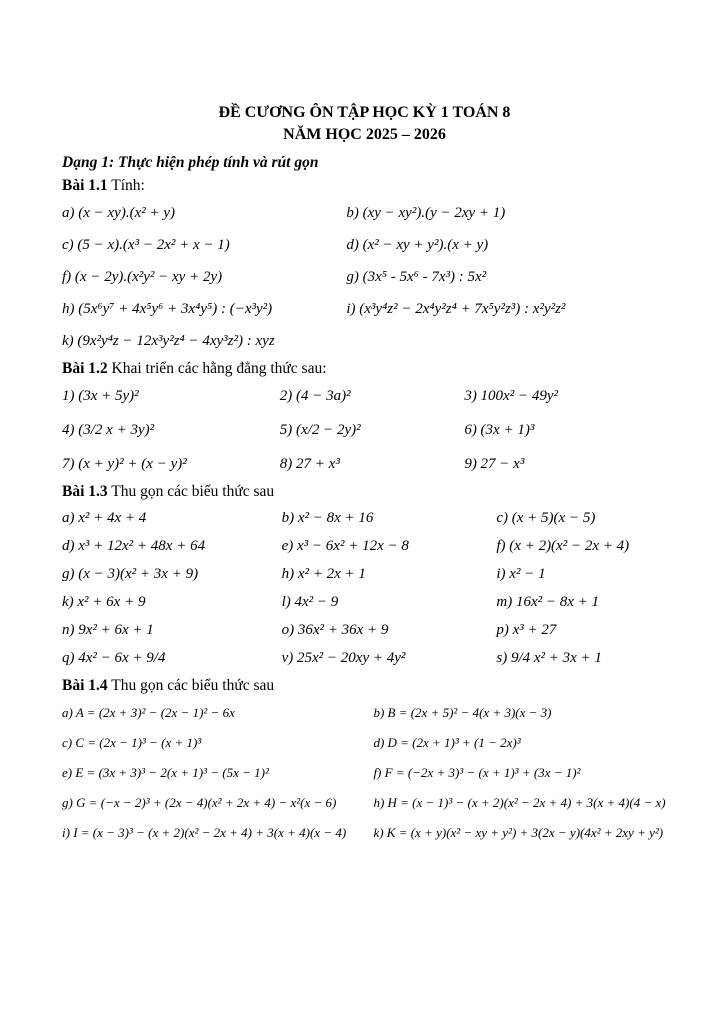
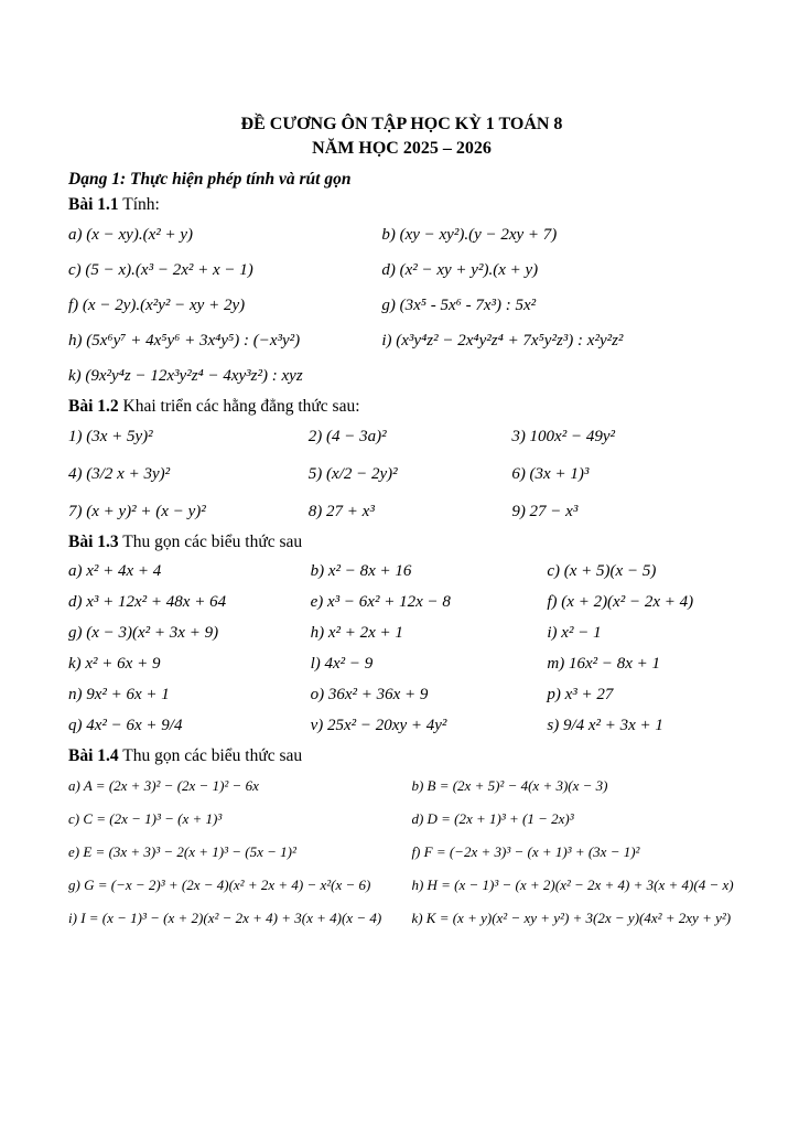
  ĐỀ CƯƠNG ÔN TẬP HỌC KỲ 1 TOÁN 8
  NĂM HỌC 2025 – 2026
  Dạng 1: Thực hiện phép tính và rút gọn
  Bài 1.1 Tính:
  a) (x − xy).(x² + y)
- b) (xy − xy²).(y − 2xy + 1)
+ b) (xy − xy²).(y − 2xy + 7)
  c) (5 − x).(x³ − 2x² + x − 1)
  d) (x² − xy + y²).(x + y)
  f) (x − 2y).(x²y² − xy + 2y)
  g) (3x⁵ - 5x⁶ - 7x³) : 5x²
  h) (5x⁶y⁷ + 4x⁵y⁶ + 3x⁴y⁵) : (−x³y²)
  i) (x³y⁴z² − 2x⁴y²z⁴ + 7x⁵y²z³) : x²y²z²
  k) (9x²y⁴z − 12x³y²z⁴ − 4xy³z²) : xyz
  Bài 1.2 Khai triển các hằng đẳng thức sau:
  1) (3x + 5y)²
  2) (4 − 3a)²
  3) 100x² − 49y²
  4) (3/2 x + 3y)²
  5) (x/2 − 2y)²
  6) (3x + 1)³
  7) (x + y)² + (x − y)²
  8) 27 + x³
  9) 27 − x³
  Bài 1.3 Thu gọn các biểu thức sau
  a) x² + 4x + 4
  b) x² − 8x + 16
  c) (x + 5)(x − 5)
  d) x³ + 12x² + 48x + 64
  e) x³ − 6x² + 12x − 8
  f) (x + 2)(x² − 2x + 4)
  g) (x − 3)(x² + 3x + 9)
  h) x² + 2x + 1
  i) x² − 1
  k) x² + 6x + 9
  l) 4x² − 9
  m) 16x² − 8x + 1
  n) 9x² + 6x + 1
  o) 36x² + 36x + 9
  p) x³ + 27
  q) 4x² − 6x + 9/4
  v) 25x² − 20xy + 4y²
  s) 9/4 x² + 3x + 1
  Bài 1.4 Thu gọn các biểu thức sau
  a) A = (2x + 3)² − (2x − 1)² − 6x
  b) B = (2x + 5)² − 4(x + 3)(x − 3)
  c) C = (2x − 1)³ − (x + 1)³
  d) D = (2x + 1)³ + (1 − 2x)³
  e) E = (3x + 3)³ − 2(x + 1)³ − (5x − 1)²
  f) F = (−2x + 3)³ − (x + 1)³ + (3x − 1)²
  g) G = (−x − 2)³ + (2x − 4)(x² + 2x + 4) − x²(x − 6)
  h) H = (x − 1)³ − (x + 2)(x² − 2x + 4) + 3(x + 4)(4 − x)
- i) I = (x − 3)³ − (x + 2)(x² − 2x + 4) + 3(x + 4)(x − 4)
+ i) I = (x − 1)³ − (x + 2)(x² − 2x + 4) + 3(x + 4)(x − 4)
  k) K = (x + y)(x² − xy + y²) + 3(2x − y)(4x² + 2xy + y²)
